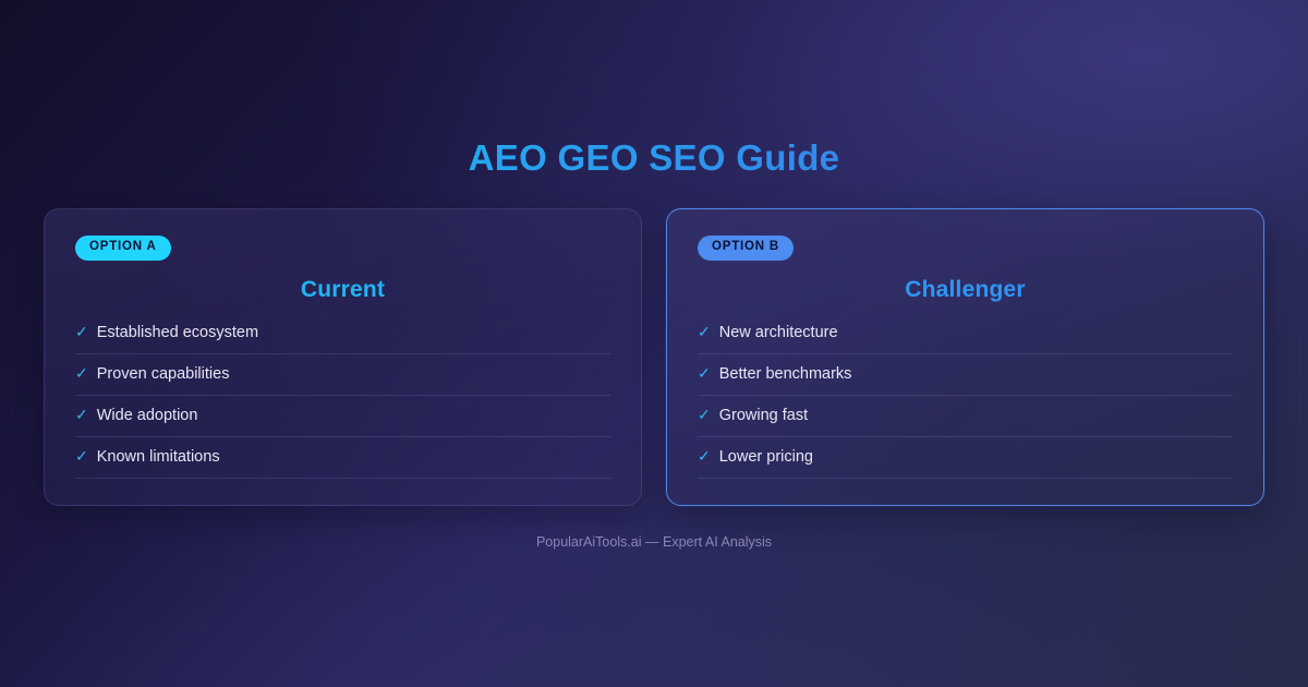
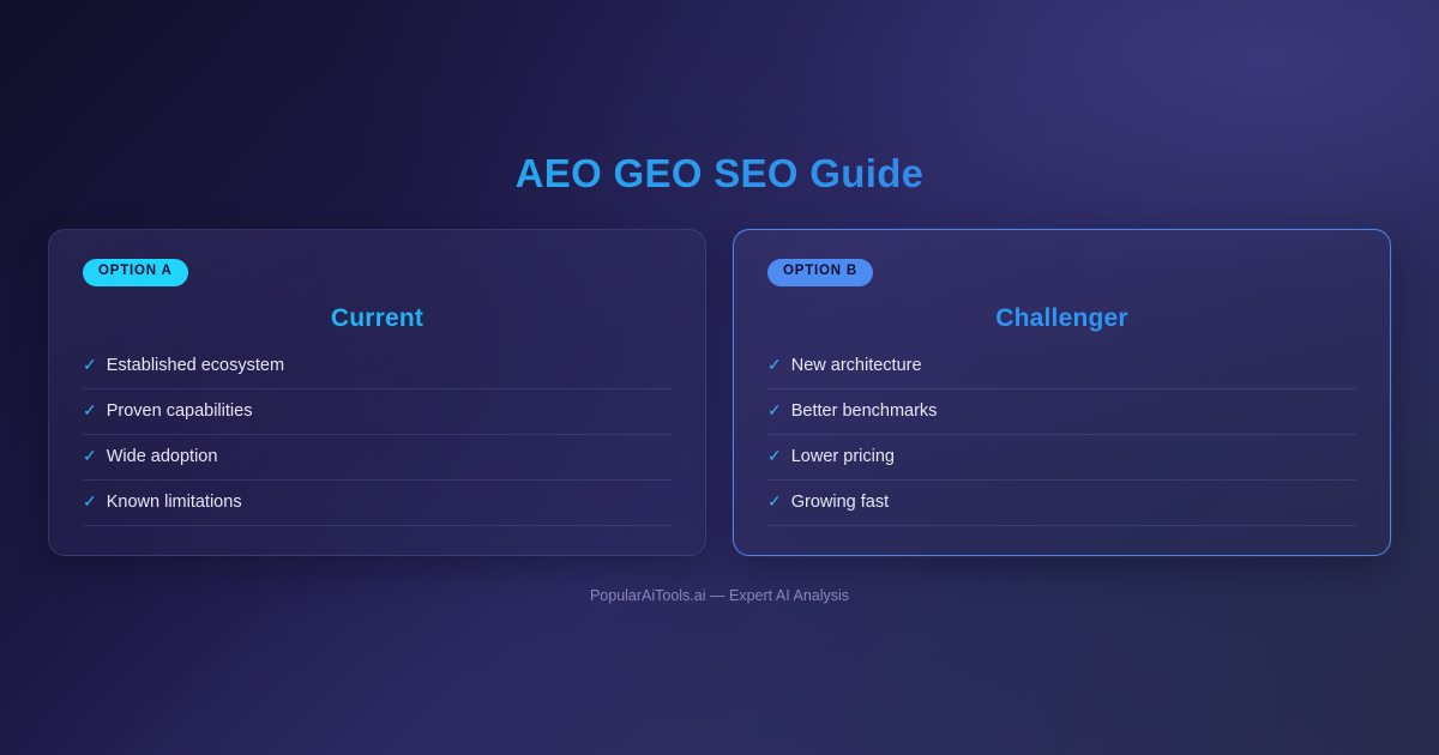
  AEO GEO SEO Guide
  OPTION A
  Current
  ✓
  Established ecosystem
  ✓
  Proven capabilities
  ✓
  Wide adoption
  ✓
  Known limitations
  OPTION B
  Challenger
  ✓
  New architecture
  ✓
  Better benchmarks
  ✓
- Growing fast
+ Lower pricing
  ✓
- Lower pricing
+ Growing fast
  PopularAiTools.ai — Expert AI Analysis
